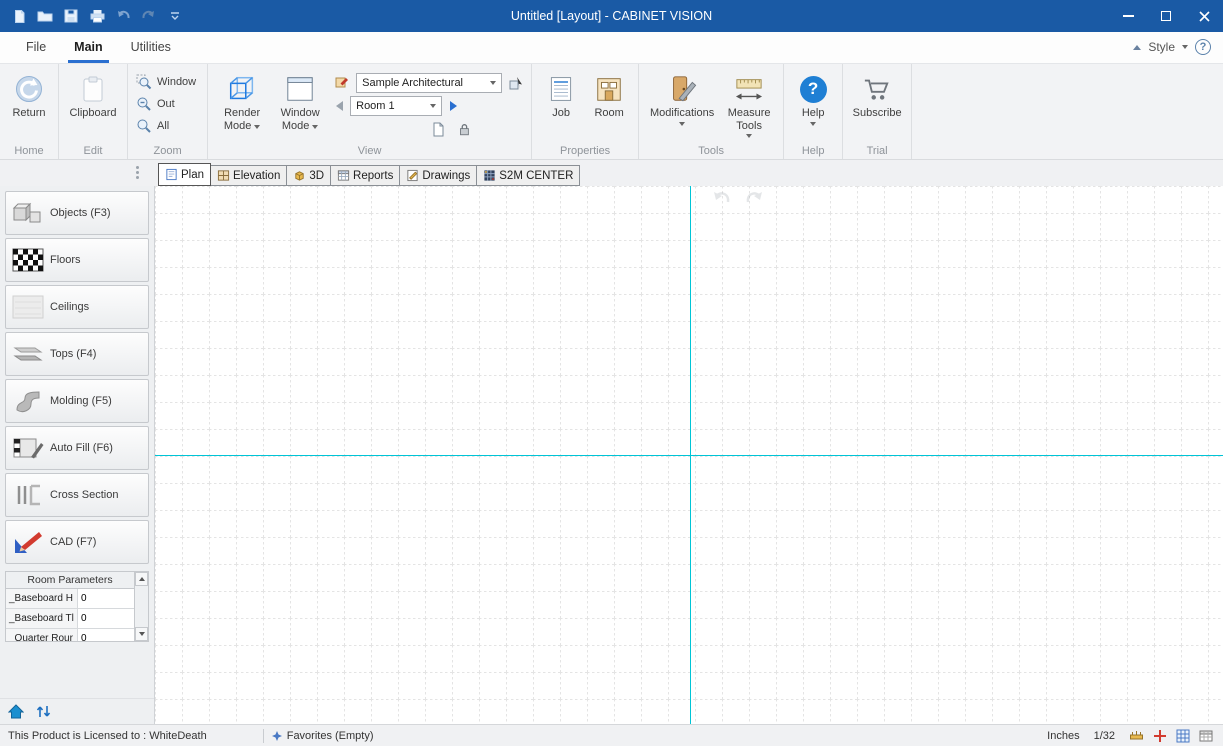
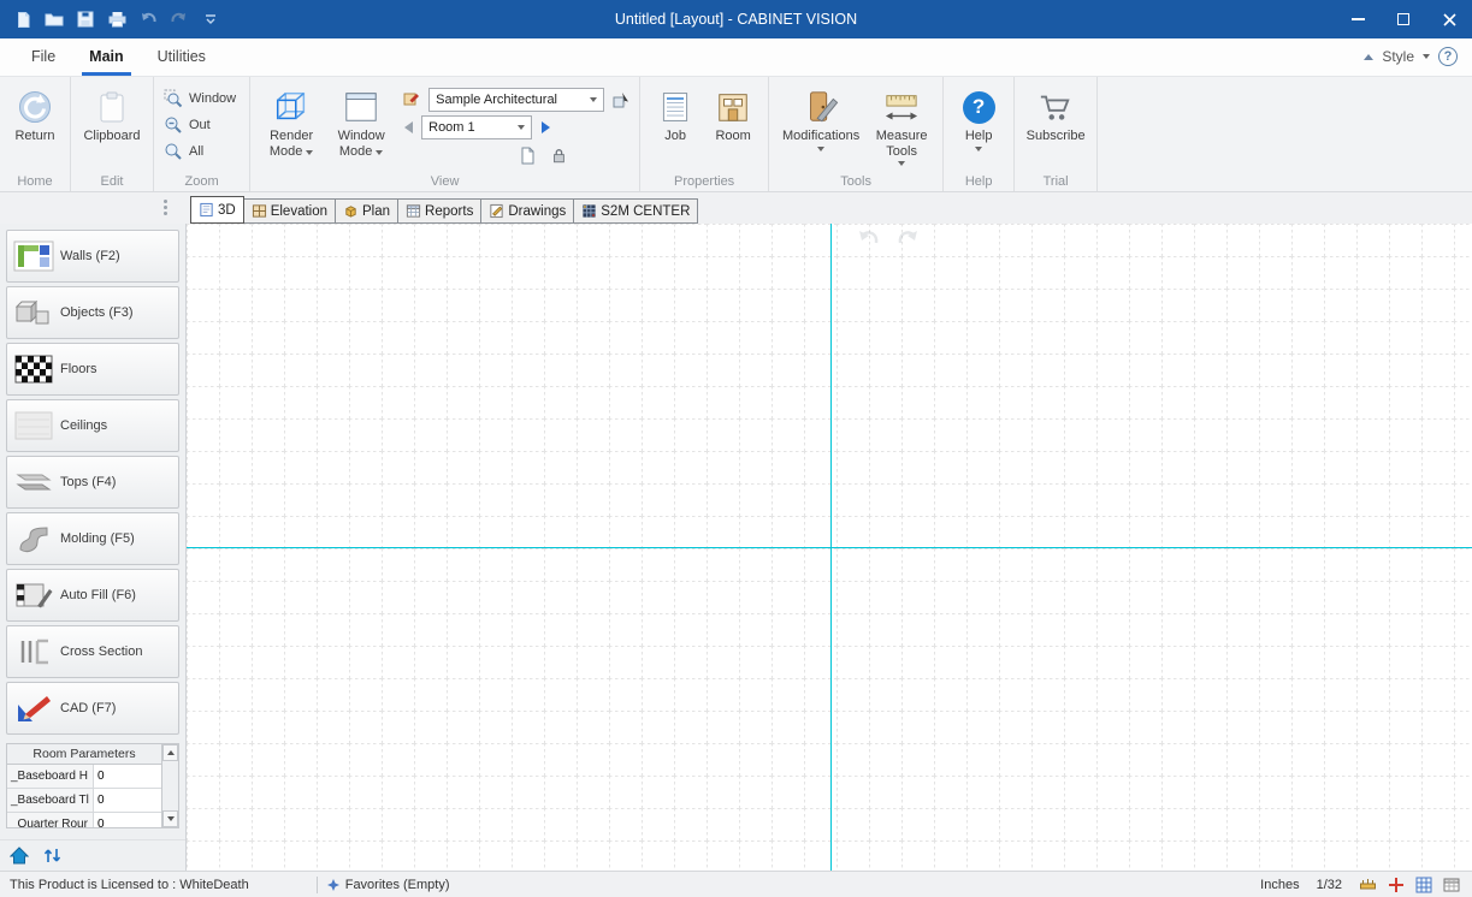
  Untitled [Layout] - CABINET VISION
  File
  Main
  Utilities
  Style
  ?
  Return
  Home
  Clipboard
  Edit
  Window
  Out
  All
  Zoom
  Render Mode
  Window Mode
  Sample Architectural
  Room 1
  View
  Job
  Room
  Properties
  Modifications
  Measure Tools
  Tools
  ?
  Help
  Help
  Subscribe
  Trial
- Plan
+ 3D
  Elevation
- 3D
+ Plan
  Reports
  Drawings
  S2M CENTER
+ Walls (F2)
  Objects (F3)
  Floors
  Ceilings
  Tops (F4)
  Molding (F5)
  Auto Fill (F6)
  Cross Section
  CAD (F7)
  Room Parameters
  _Baseboard H
  0
  _Baseboard Tl
  0
  _Quarter Rour
  0
  This Product is Licensed to : WhiteDeath
  Favorites (Empty)
  Inches
  1/32
